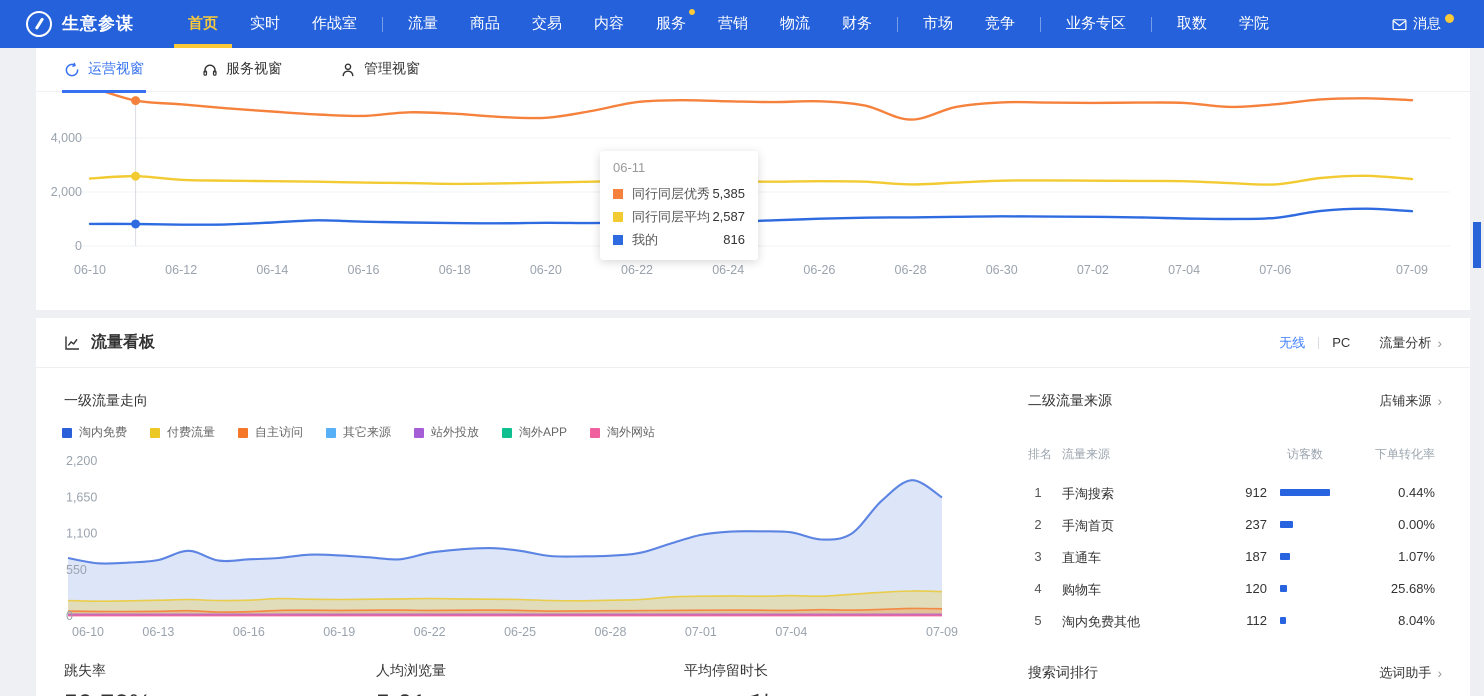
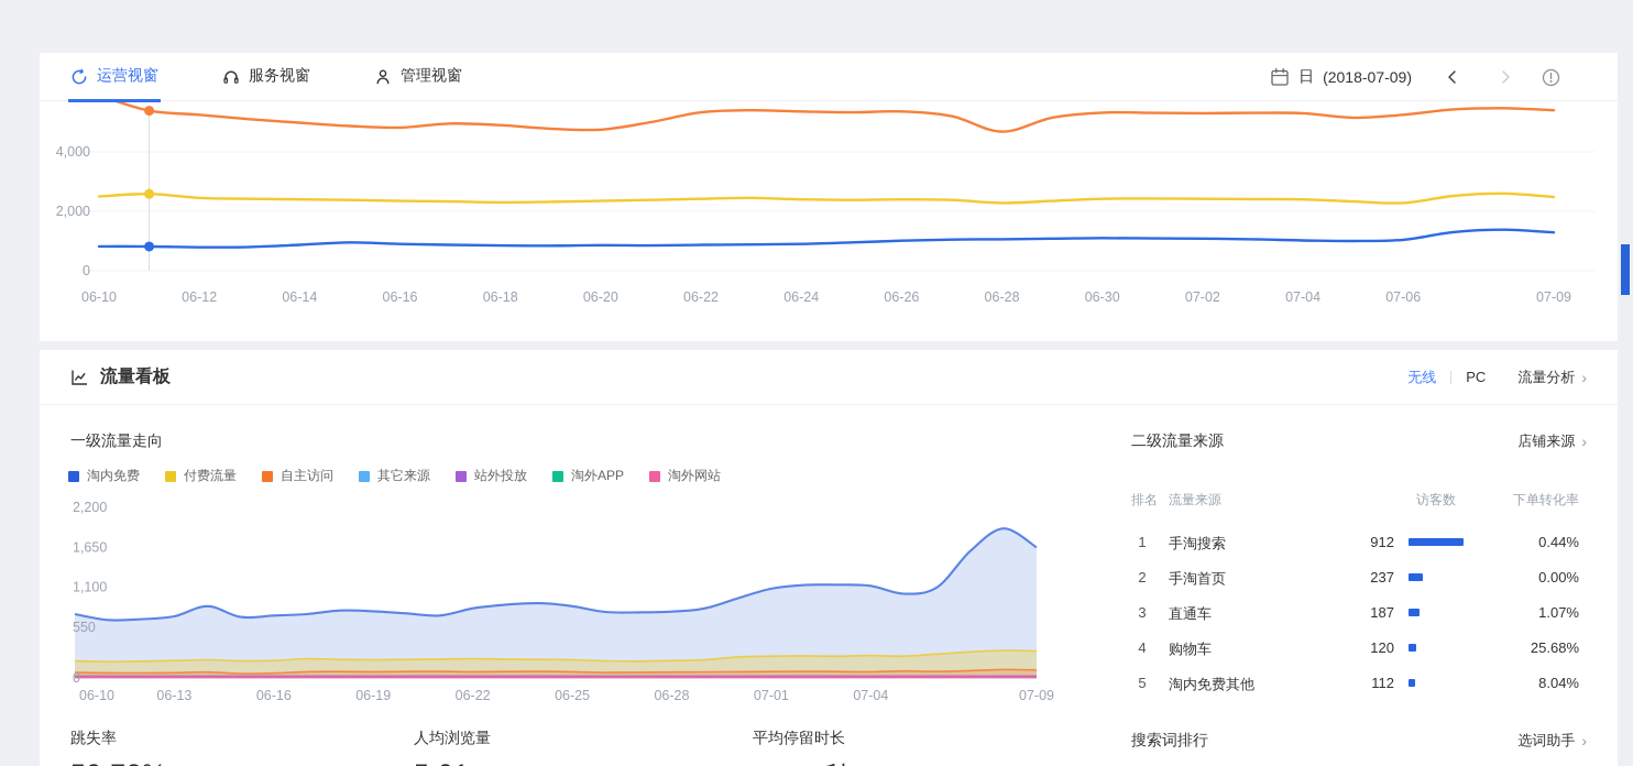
- 生意参谋
- 首页
- 实时
- 作战室
- 流量
- 商品
- 交易
- 内容
- 服务
- 营销
- 物流
- 财务
- 市场
- 竞争
- 业务专区
- 取数
- 学院
- 消息
  运营视窗
  服务视窗
  管理视窗
+ 日
+ (2018-07-09)
  0
  2,000
  4,000
  06-10
  06-12
  06-14
  06-16
  06-18
  06-20
  06-22
  06-24
  06-26
  06-28
  06-30
  07-02
  07-04
  07-06
  07-09
- 06-11
- 同行同层优秀
- 5,385
- 同行同层平均
- 2,587
- 我的
- 816
  流量看板
  无线
  PC
  流量分析
  ›
  一级流量走向
  淘内免费
  付费流量
  自主访问
  其它来源
  站外投放
  淘外APP
  淘外网站
  0
  550
  1,100
  1,650
  2,200
  06-10
  06-13
  06-16
  06-19
  06-22
  06-25
  06-28
  07-01
  07-04
  07-09
  二级流量来源
  店铺来源
  ›
  排名
  流量来源
  访客数
  下单转化率
  1
  手淘搜索
  912
  0.44%
  2
  手淘首页
  237
  0.00%
  3
  直通车
  187
  1.07%
  4
  购物车
  120
  25.68%
  5
  淘内免费其他
  112
  8.04%
  跳失率
  人均浏览量
  平均停留时长
  搜索词排行
  选词助手
  ›
